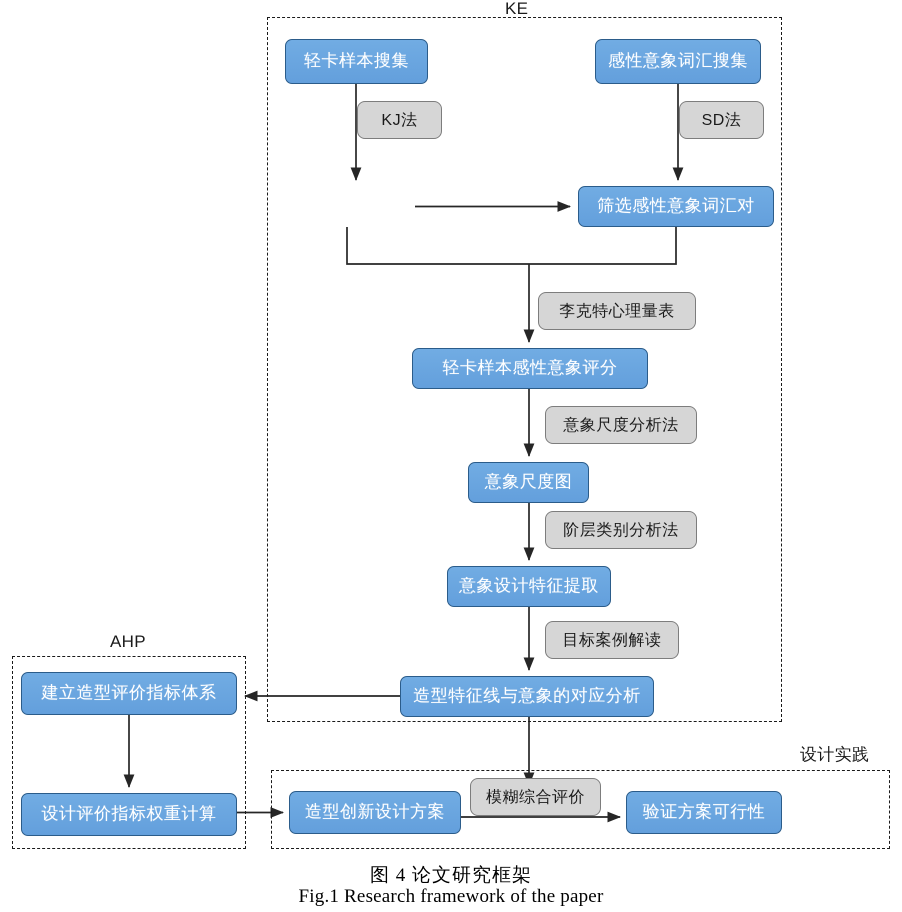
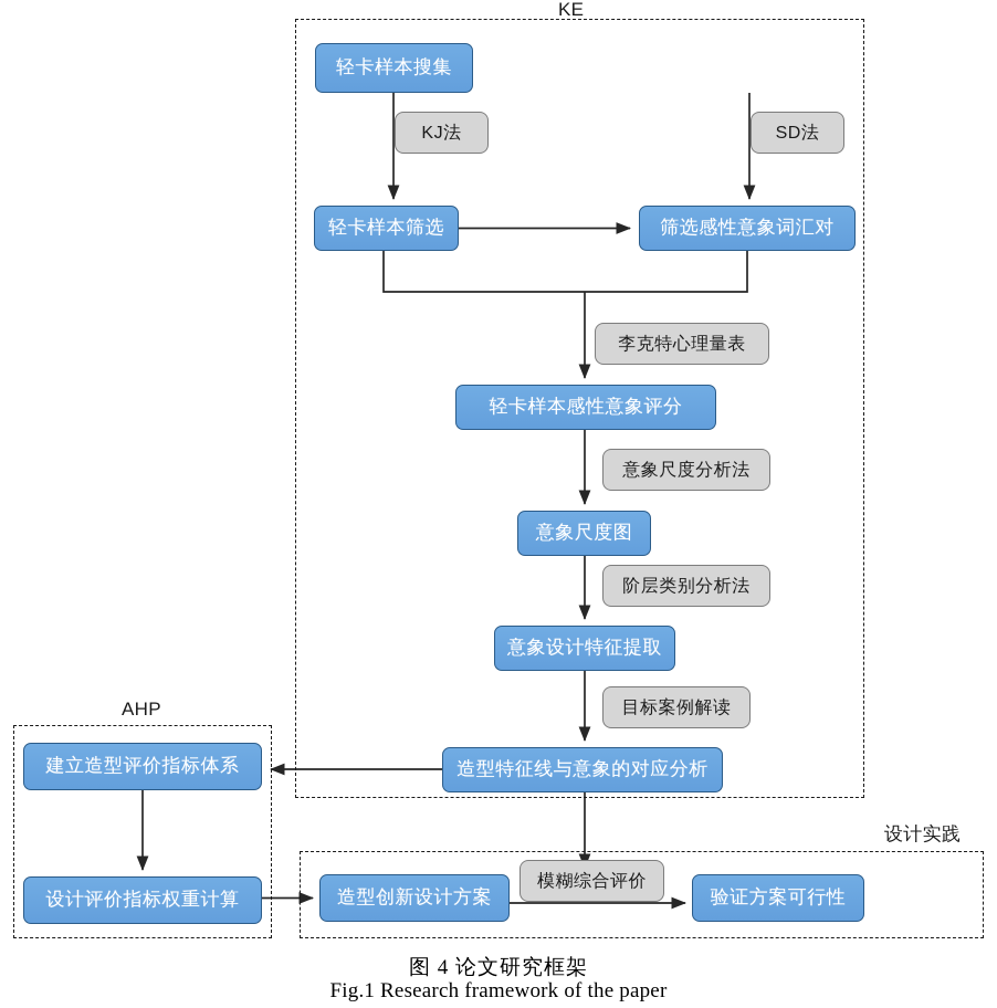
  KE
  AHP
  设计实践
  轻卡样本搜集
- 感性意象词汇搜集
  KJ法
  SD法
+ 轻卡样本筛选
  筛选感性意象词汇对
  李克特心理量表
  轻卡样本感性意象评分
  意象尺度分析法
  意象尺度图
  阶层类别分析法
  意象设计特征提取
  目标案例解读
  造型特征线与意象的对应分析
  建立造型评价指标体系
  设计评价指标权重计算
  造型创新设计方案
  模糊综合评价
  验证方案可行性
  图 4 论文研究框架
  Fig.1 Research framework of the paper
